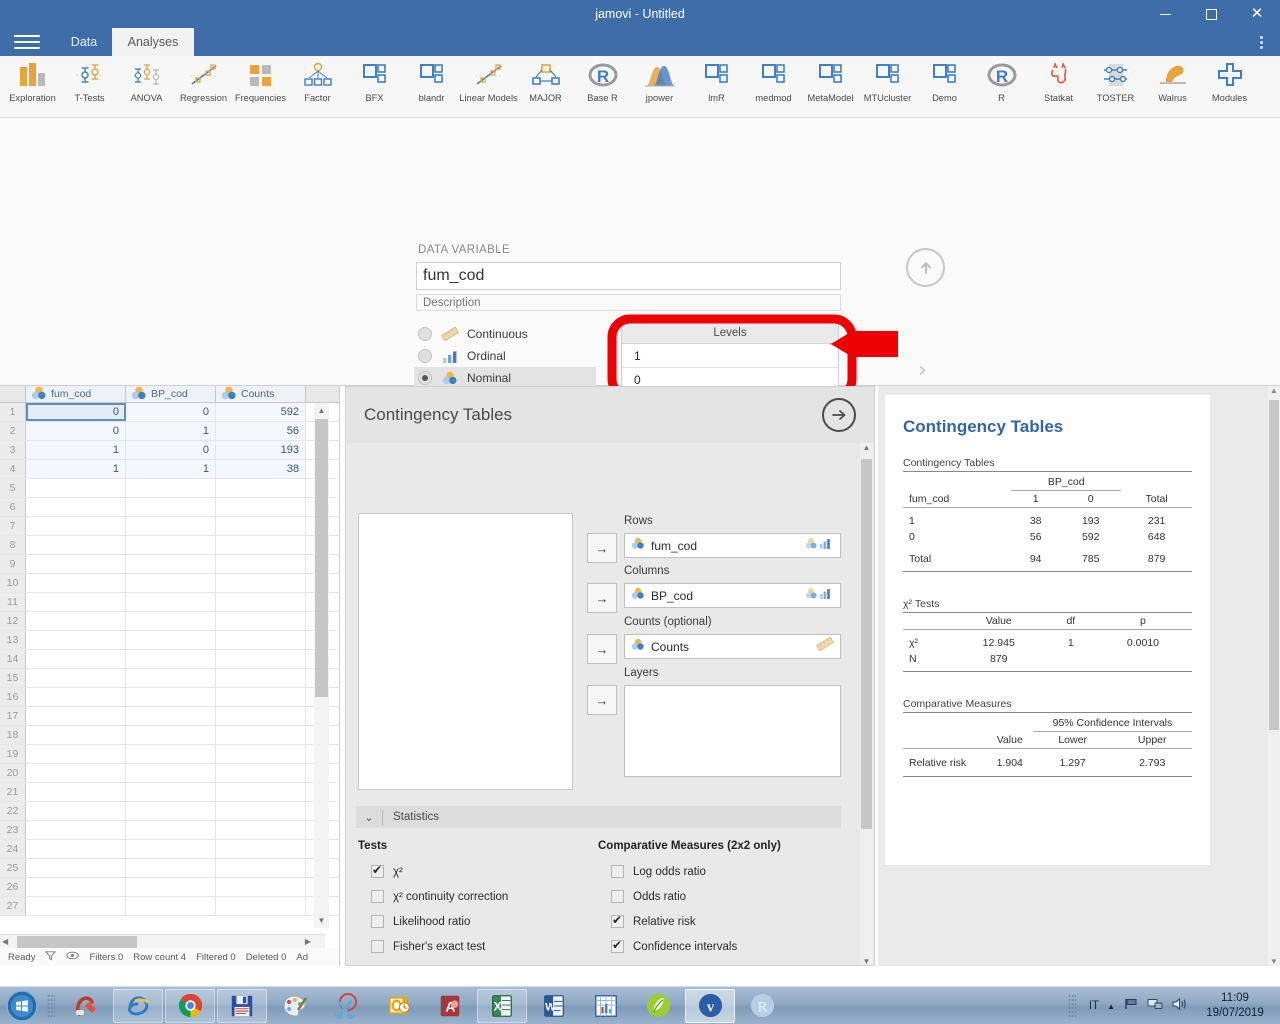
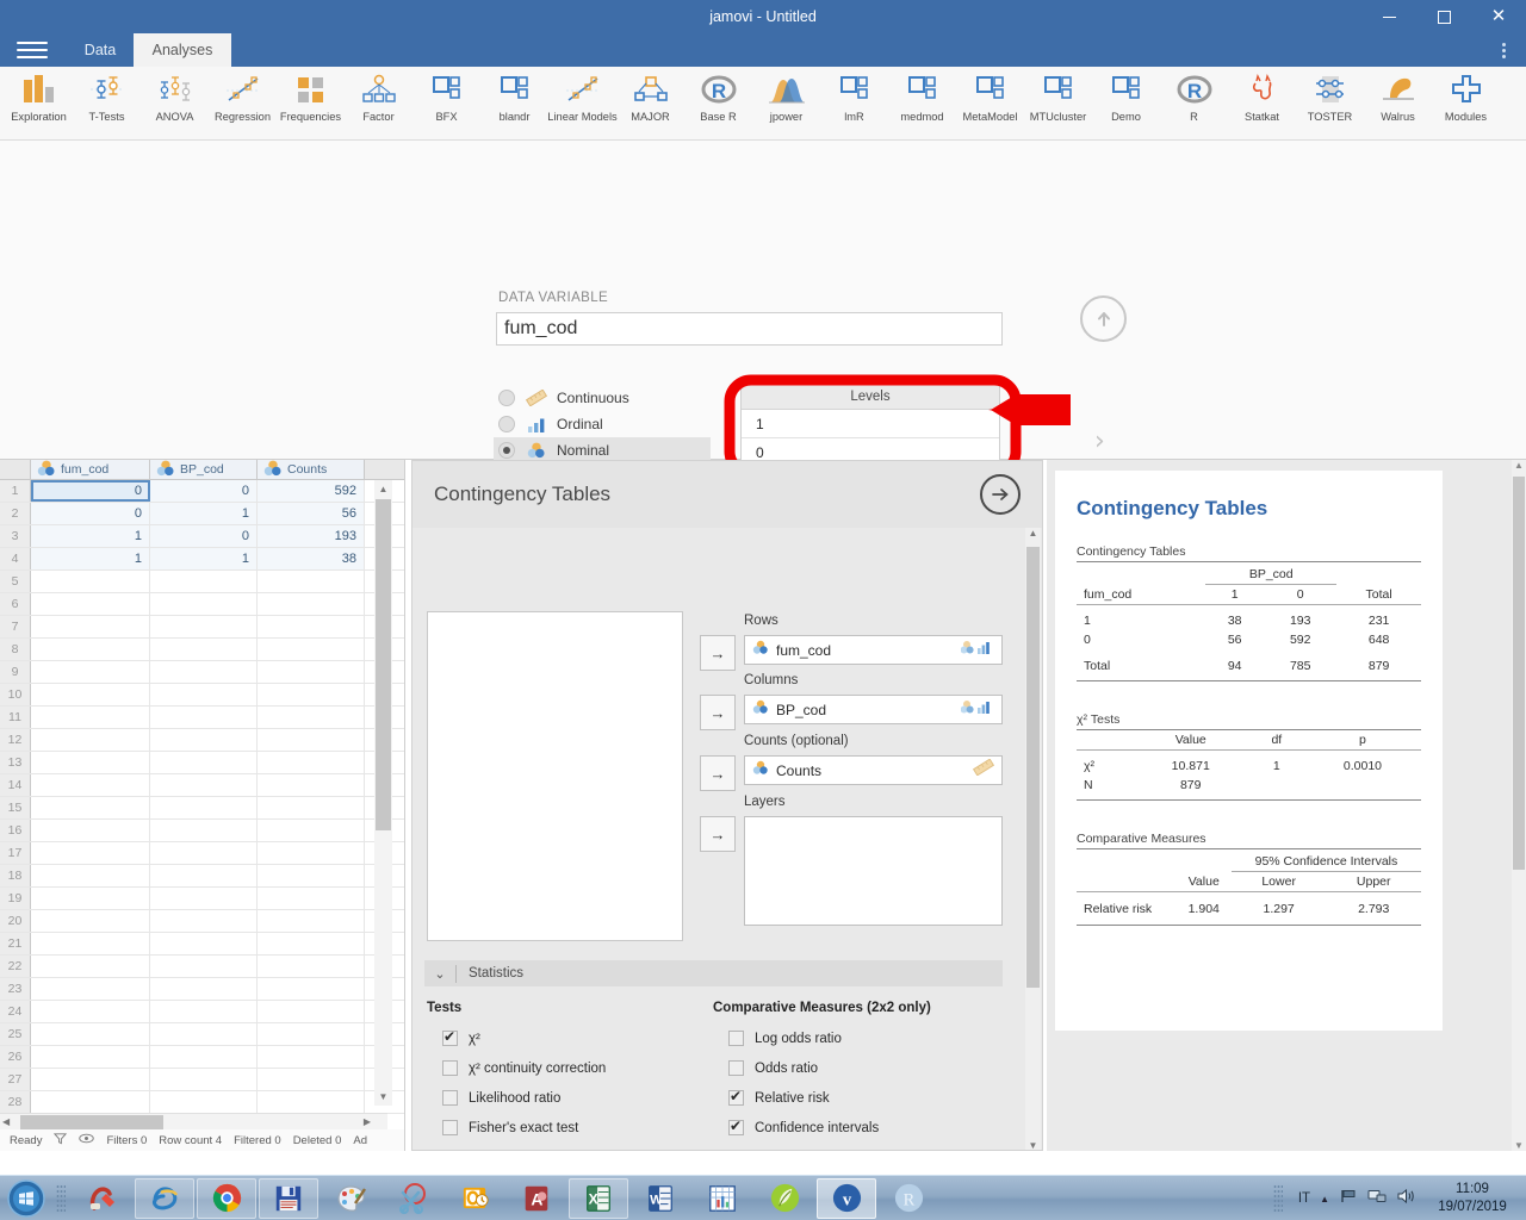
  jamovi - Untitled
  ✕
  Data
  Analyses
  Exploration
  T-Tests
  ANOVA
  Regression
  Frequencies
  Factor
  BFX
  blandr
  Linear Models
  MAJOR
  R
  Base R
  jpower
  lmR
  medmod
  MetaModel
  MTUcluster
  Demo
  R
  R
  Statkat
  TOSTER
  Walrus
  Modules
  DATA VARIABLE
  fum_cod
- Description
  Continuous
  Ordinal
  Nominal
  Levels
  1
  0
  ›
  fum_cod
  BP_cod
  Counts
  1
  0
  0
  592
  2
  0
  1
  56
  3
  1
  0
  193
  4
  1
  1
  38
  5
  6
  7
  8
  9
  10
  11
  12
  13
  14
  15
  16
  17
  18
  19
  20
  21
  22
  23
  24
  25
  26
  27
+ 28
  ▲
  ▼
  ◀
  ▶
  Ready
  Filters 0
  Row count 4
  Filtered 0
  Deleted 0
  Ad
  Contingency Tables
  →
  Rows
  fum_cod
  →
  Columns
  BP_cod
  →
  Counts (optional)
  Counts
  →
  Layers
  ⌄
  Statistics
  Tests
  χ²
  χ² continuity correction
  Likelihood ratio
  Fisher's exact test
  Comparative Measures (2x2 only)
  Log odds ratio
  Odds ratio
  Relative risk
  Confidence intervals
  ▲
  ▼
  Contingency Tables
  Contingency Tables
  	BP_cod
  fum_cod	1	0	Total
  1	38	193	231
  0	56	592	648
  Total	94	785	879
  χ² Tests
  	Value	df	p
- χ²	12.945	1	0.0010
+ χ²	10.871	1	0.0010
  N	879
  Comparative Measures
  		95% Confidence Intervals
  	Value	Lower	Upper
  Relative risk	1.904	1.297	2.793
  ▲
  ▼
  A
  X
  W
  v
  R
  IT
  ▲
  11:09
  19/07/2019
